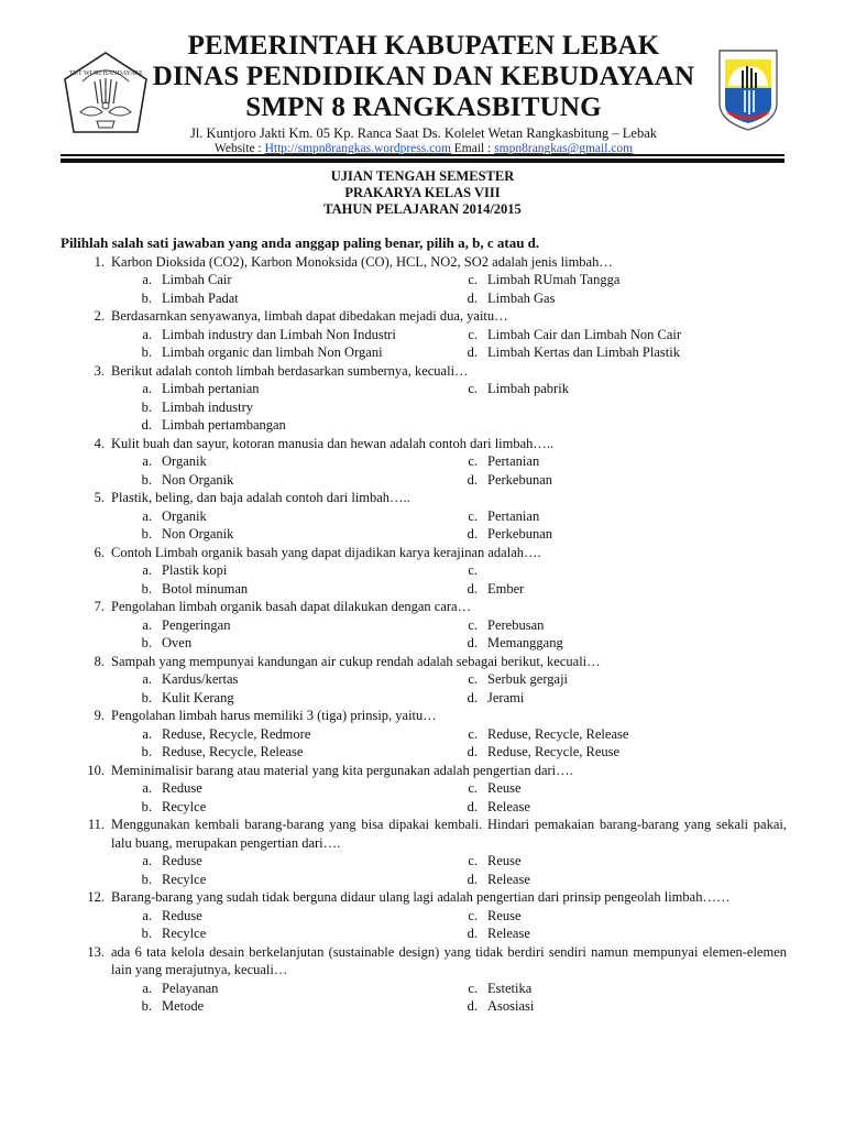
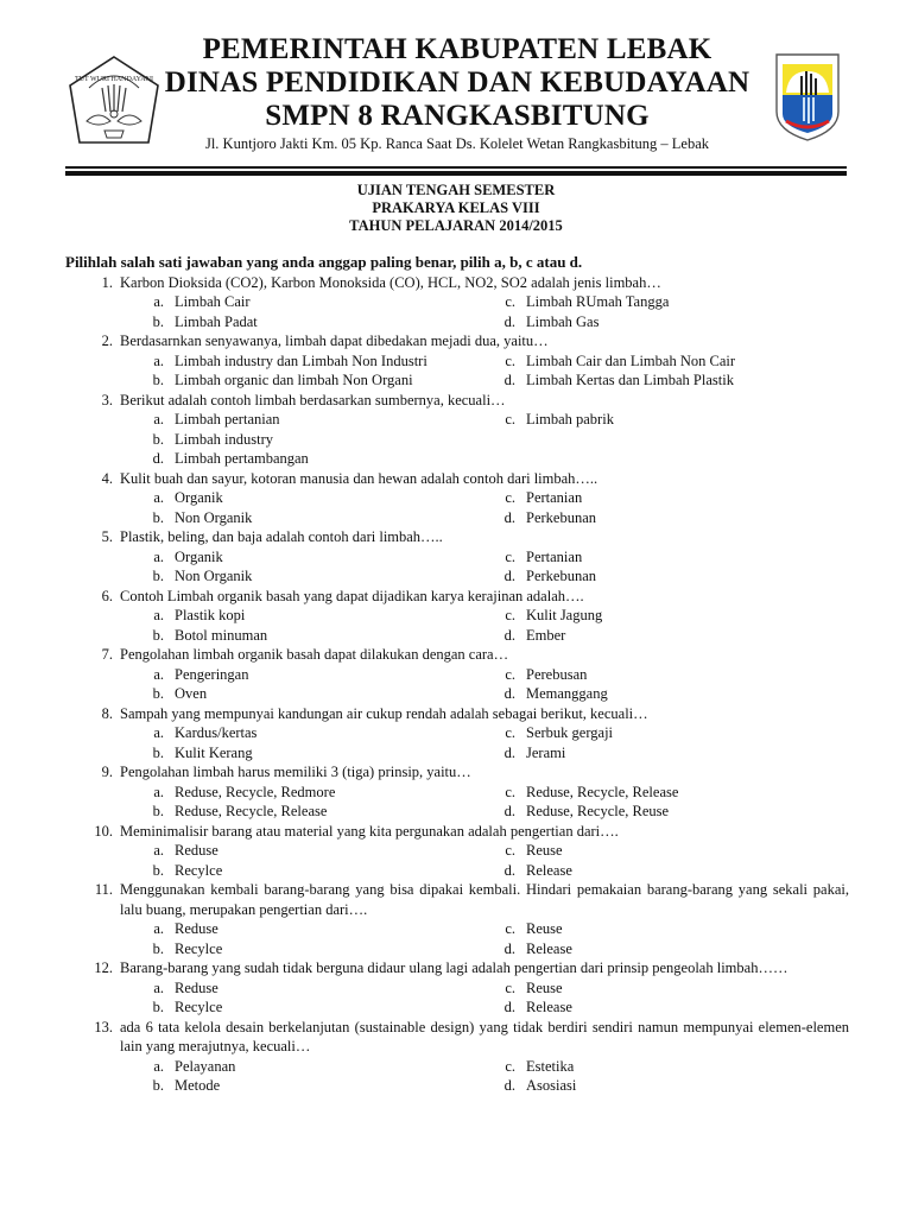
  PEMERINTAH KABUPATEN LEBAK
  DINAS PENDIDIKAN DAN KEBUDAYAAN
  SMPN 8 RANGKASBITUNG
  Jl. Kuntjoro Jakti Km. 05 Kp. Ranca Saat Ds. Kolelet Wetan Rangkasbitung – Lebak
- Website : Http://smpn8rangkas.wordpress.com Email : smpn8rangkas@gmail.com
  UJIAN TENGAH SEMESTER
  PRAKARYA KELAS VIII
  TAHUN PELAJARAN 2014/2015
  Pilihlah salah sati jawaban yang anda anggap paling benar, pilih a, b, c atau d.
  1.
  Karbon Dioksida (CO2), Karbon Monoksida (CO), HCL, NO2, SO2 adalah jenis limbah…
  a.
  Limbah Cair
  c.
  Limbah RUmah Tangga
  b.
  Limbah Padat
  d.
  Limbah Gas
  2.
  Berdasarnkan senyawanya, limbah dapat dibedakan mejadi dua, yaitu…
  a.
  Limbah industry dan Limbah Non Industri
  c.
  Limbah Cair dan Limbah Non Cair
  b.
  Limbah organic dan limbah Non Organi
  d.
  Limbah Kertas dan Limbah Plastik
  3.
  Berikut adalah contoh limbah berdasarkan sumbernya, kecuali…
  a.
  Limbah pertanian
  c.
  Limbah pabrik
  b.
  Limbah industry
  d.
  Limbah pertambangan
  4.
  Kulit buah dan sayur, kotoran manusia dan hewan adalah contoh dari limbah…..
  a.
  Organik
  c.
  Pertanian
  b.
  Non Organik
  d.
  Perkebunan
  5.
  Plastik, beling, dan baja adalah contoh dari limbah…..
  a.
  Organik
  c.
  Pertanian
  b.
  Non Organik
  d.
  Perkebunan
  6.
  Contoh Limbah organik basah yang dapat dijadikan karya kerajinan adalah….
  a.
  Plastik kopi
  c.
+ Kulit Jagung
  b.
  Botol minuman
  d.
  Ember
  7.
  Pengolahan limbah organik basah dapat dilakukan dengan cara…
  a.
  Pengeringan
  c.
  Perebusan
  b.
  Oven
  d.
  Memanggang
  8.
  Sampah yang mempunyai kandungan air cukup rendah adalah sebagai berikut, kecuali…
  a.
  Kardus/kertas
  c.
  Serbuk gergaji
  b.
  Kulit Kerang
  d.
  Jerami
  9.
  Pengolahan limbah harus memiliki 3 (tiga) prinsip, yaitu…
  a.
  Reduse, Recycle, Redmore
  c.
  Reduse, Recycle, Release
  b.
  Reduse, Recycle, Release
  d.
  Reduse, Recycle, Reuse
  10.
  Meminimalisir barang atau material yang kita pergunakan adalah pengertian dari….
  a.
  Reduse
  c.
  Reuse
  b.
  Recylce
  d.
  Release
  11.
  Menggunakan kembali barang-barang yang bisa dipakai kembali. Hindari pemakaian barang-barang yang sekali pakai, lalu buang, merupakan pengertian dari….
  a.
  Reduse
  c.
  Reuse
  b.
  Recylce
  d.
  Release
  12.
  Barang-barang yang sudah tidak berguna didaur ulang lagi adalah pengertian dari prinsip pengeolah limbah……
  a.
  Reduse
  c.
  Reuse
  b.
  Recylce
  d.
  Release
  13.
  ada 6 tata kelola desain berkelanjutan (sustainable design) yang tidak berdiri sendiri namun mempunyai elemen-elemen lain yang merajutnya, kecuali…
  a.
  Pelayanan
  c.
  Estetika
  b.
  Metode
  d.
  Asosiasi
